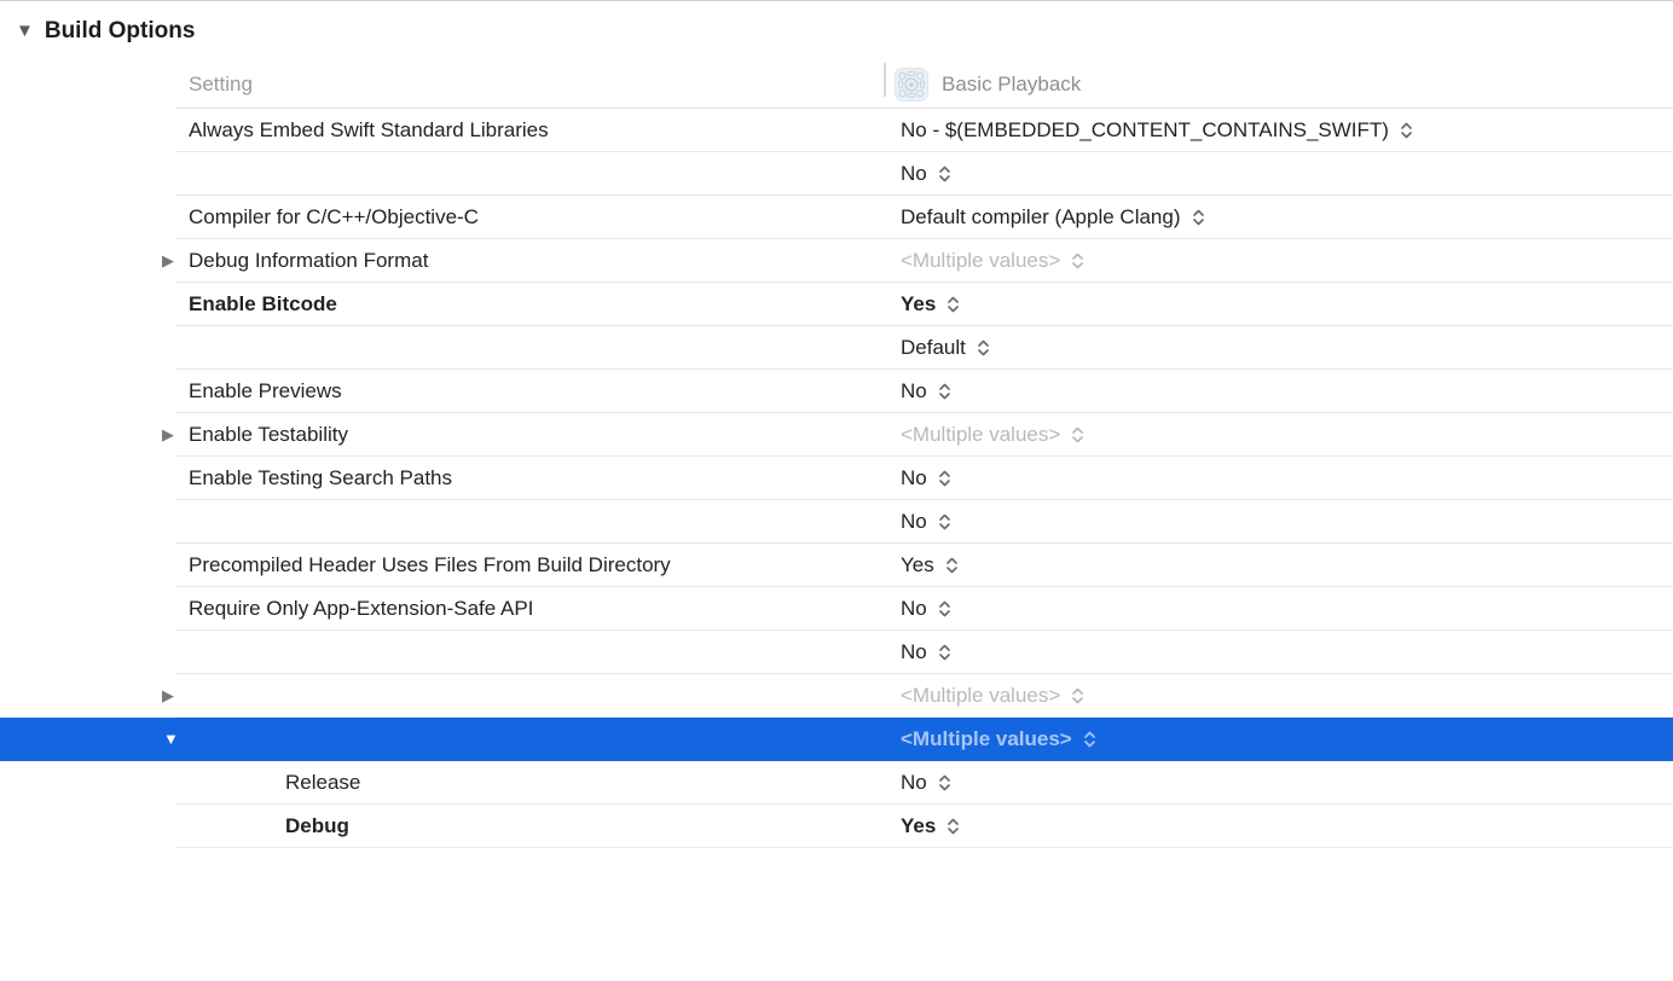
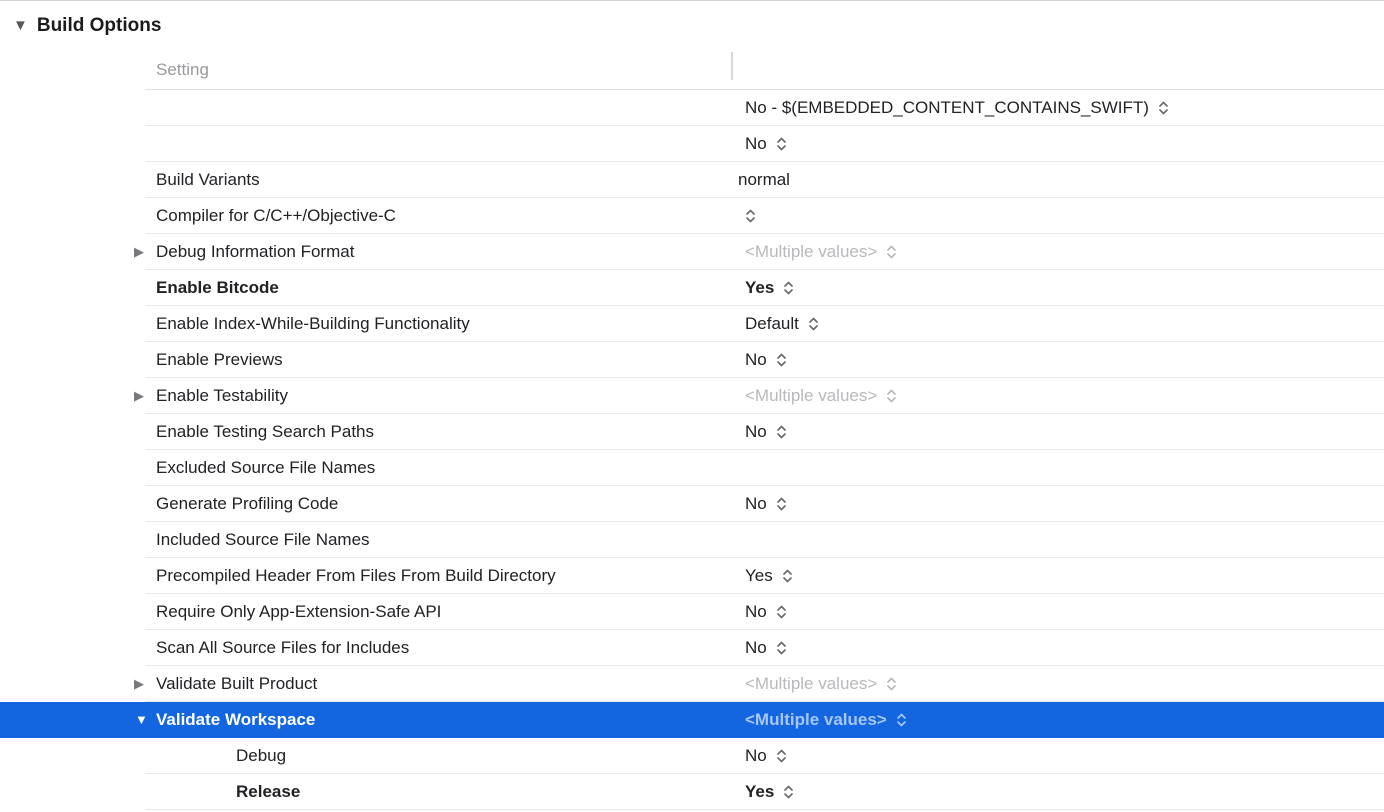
  ▼
  Build Options
  Setting
- Basic Playback
- Always Embed Swift Standard Libraries
  No - $(EMBEDDED_CONTENT_CONTAINS_SWIFT)
  No
+ Build Variants
+ normal
  Compiler for C/C++/Objective-C
- Default compiler (Apple Clang)
  ▶
  Debug Information Format
  <Multiple values>
  Enable Bitcode
  Yes
+ Enable Index-While-Building Functionality
  Default
  Enable Previews
  No
  ▶
  Enable Testability
  <Multiple values>
  Enable Testing Search Paths
  No
+ Excluded Source File Names
+ Generate Profiling Code
  No
+ Included Source File Names
- Precompiled Header Uses Files From Build Directory
+ Precompiled Header From Files From Build Directory
  Yes
  Require Only App-Extension-Safe API
  No
+ Scan All Source Files for Includes
  No
  ▶
+ Validate Built Product
  <Multiple values>
  ▼
+ Validate Workspace
  <Multiple values>
- Release
+ Debug
  No
- Debug
+ Release
  Yes
